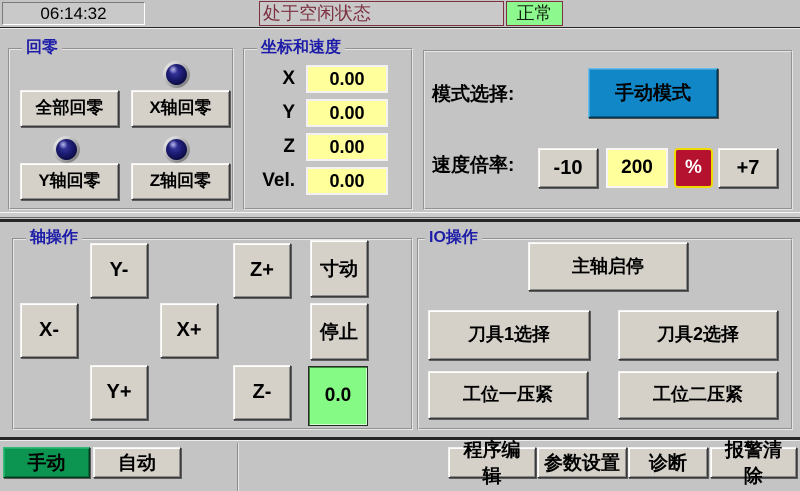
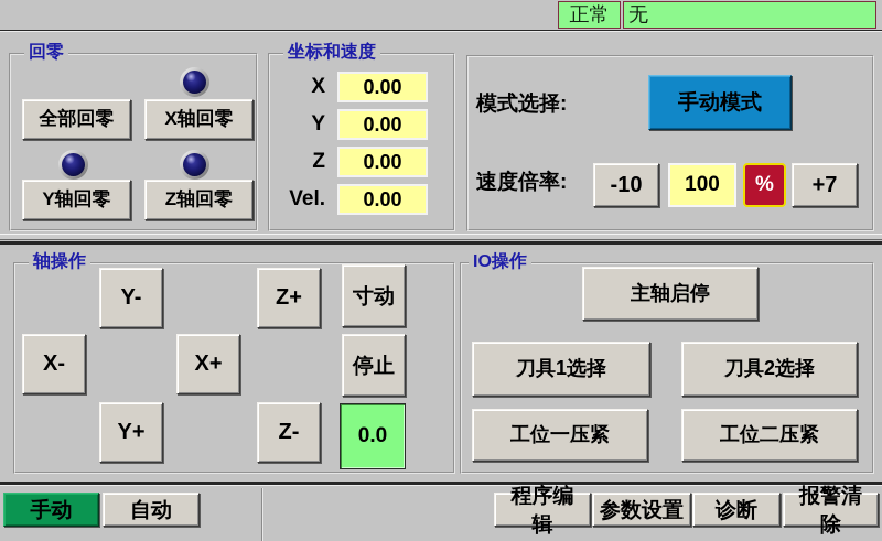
- 06:14:32
- 处于空闲状态
  正常
+ 无
  回零
  全部回零
  X轴回零
  Y轴回零
  Z轴回零
  坐标和速度
  X
  0.00
  Y
  0.00
  Z
  0.00
  Vel.
  0.00
  模式选择:
  手动模式
  速度倍率:
  -10
- 200
+ 100
  %
  +7
  轴操作
  Y-
  Z+
  寸动
  X-
  X+
  停止
  Y+
  Z-
  0.0
  IO操作
  主轴启停
  刀具1选择
  刀具2选择
  工位一压紧
  工位二压紧
  手动
  自动
  程序编辑
  参数设置
  诊断
  报警清除
